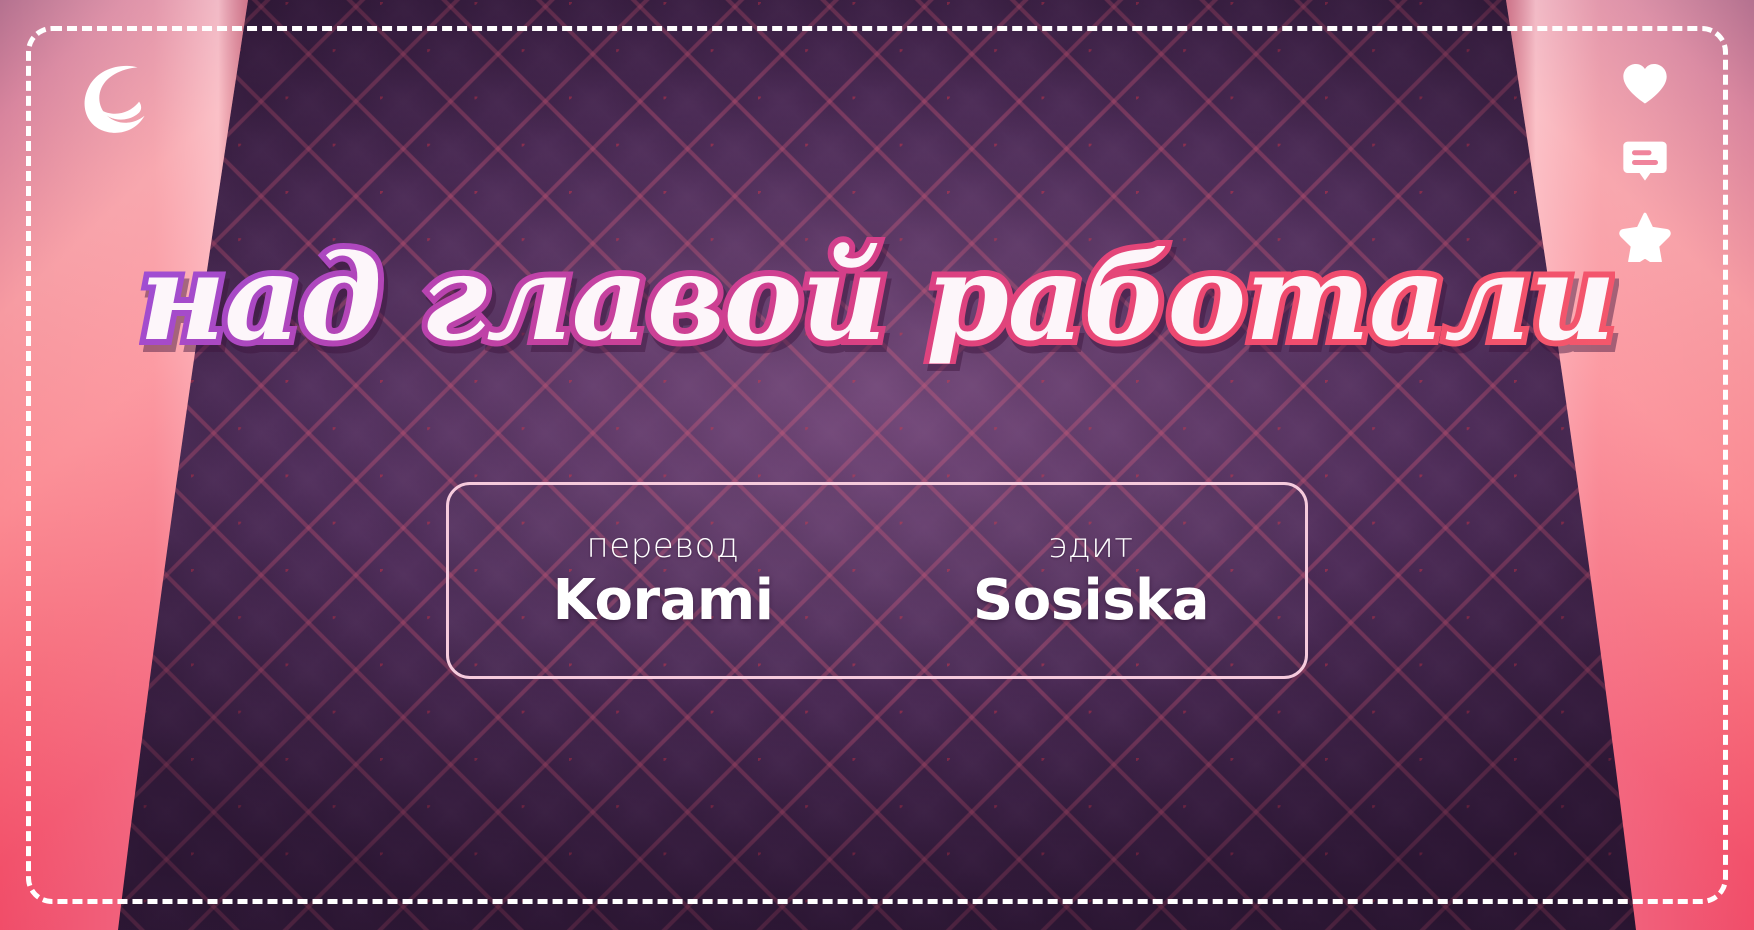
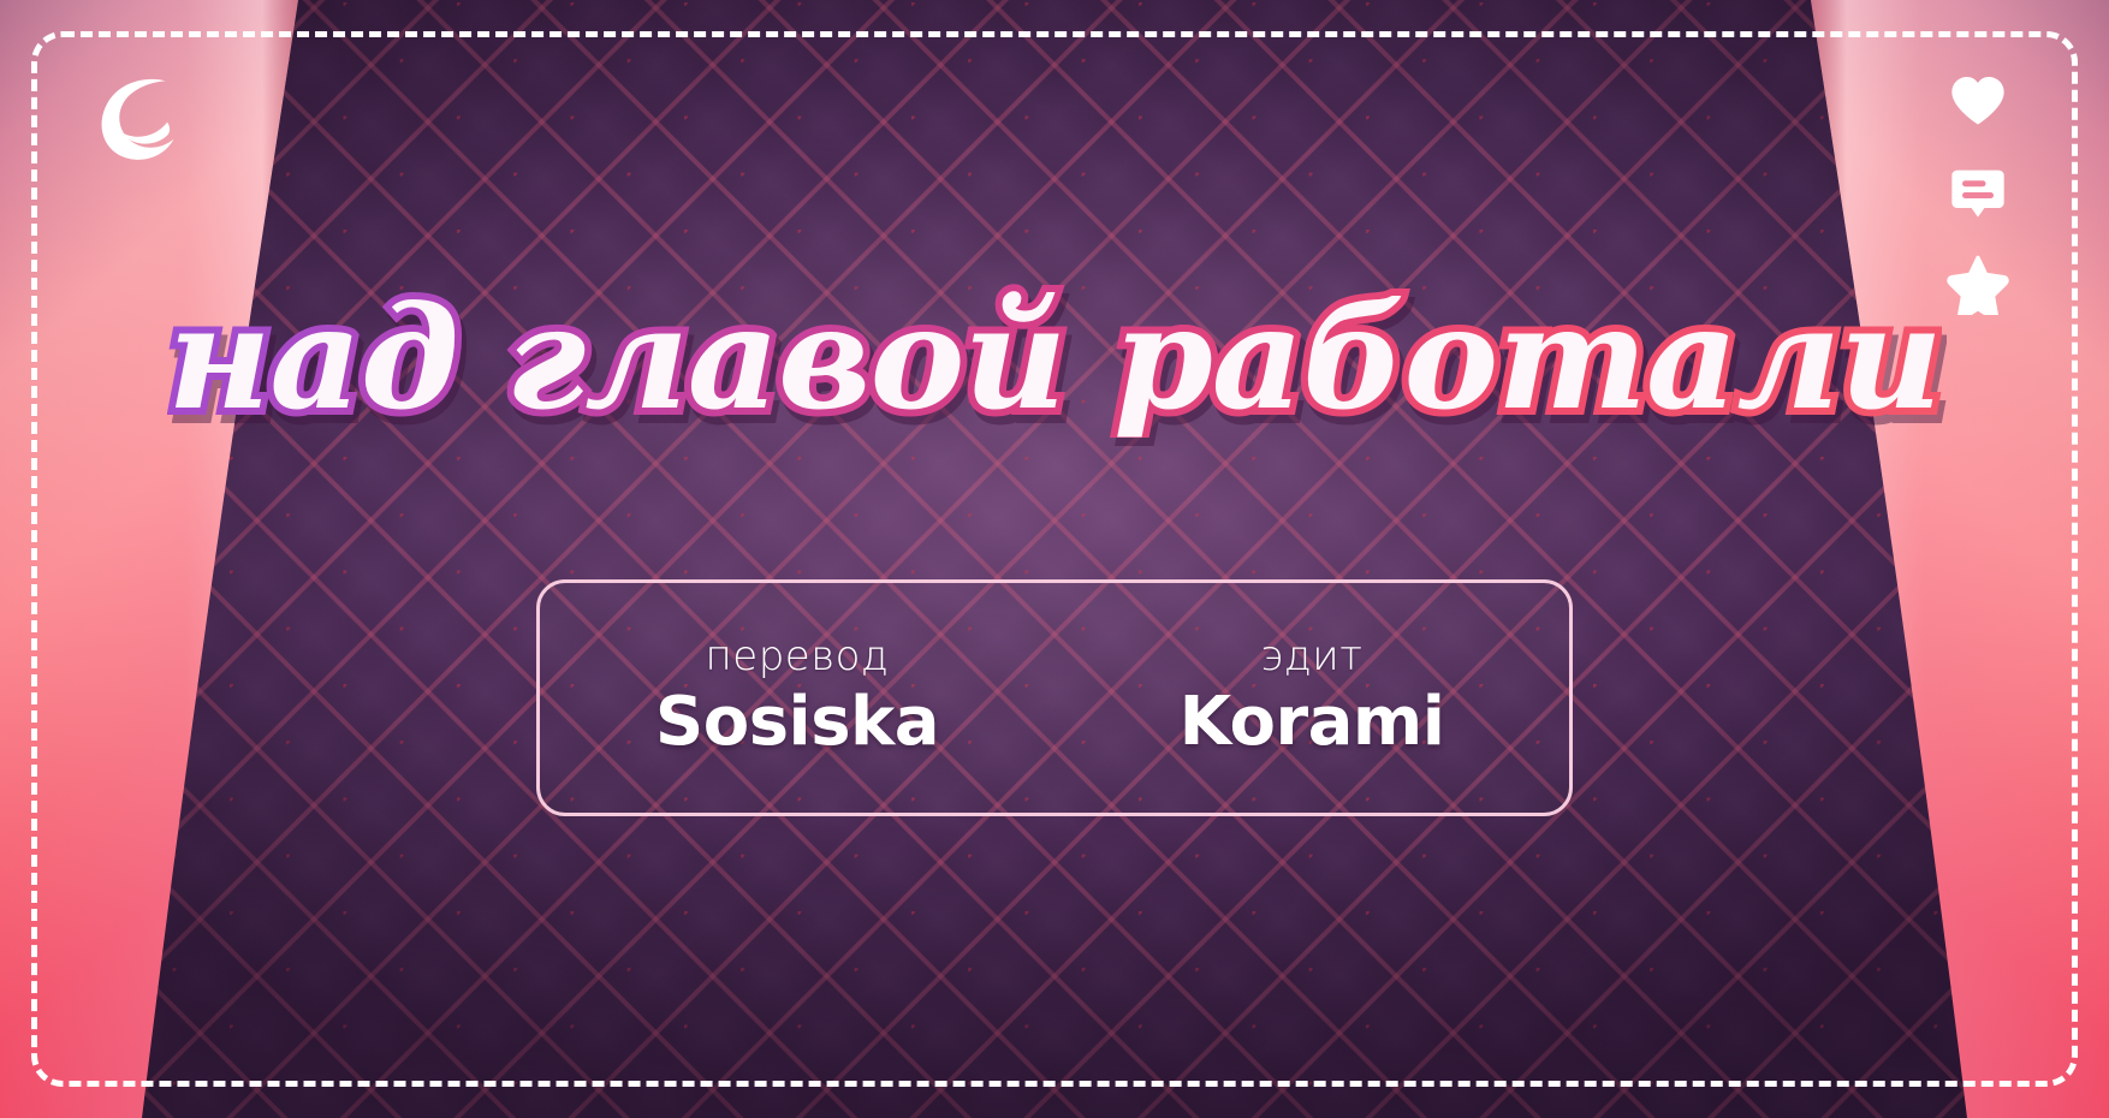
  над главой работали
  перевод
- Korami
+ Sosiska
  эдит
- Sosiska
+ Korami
